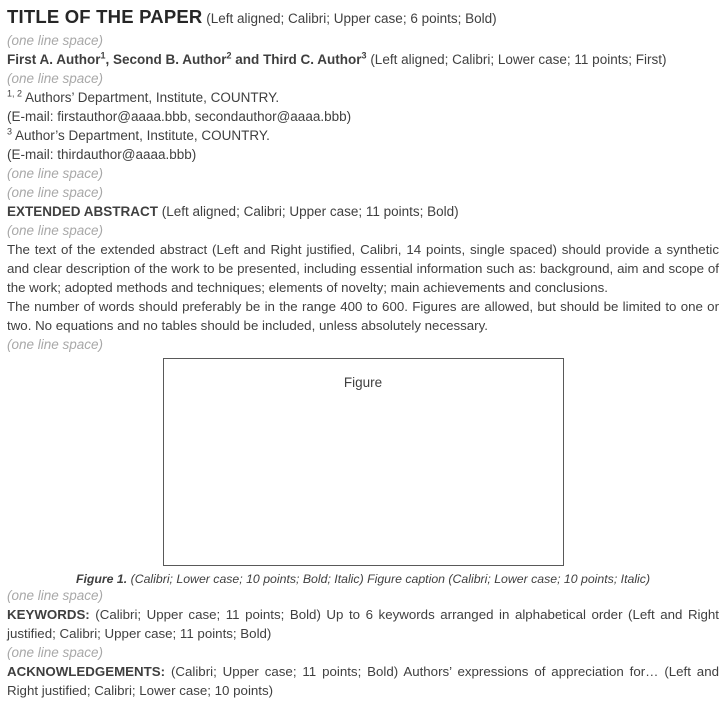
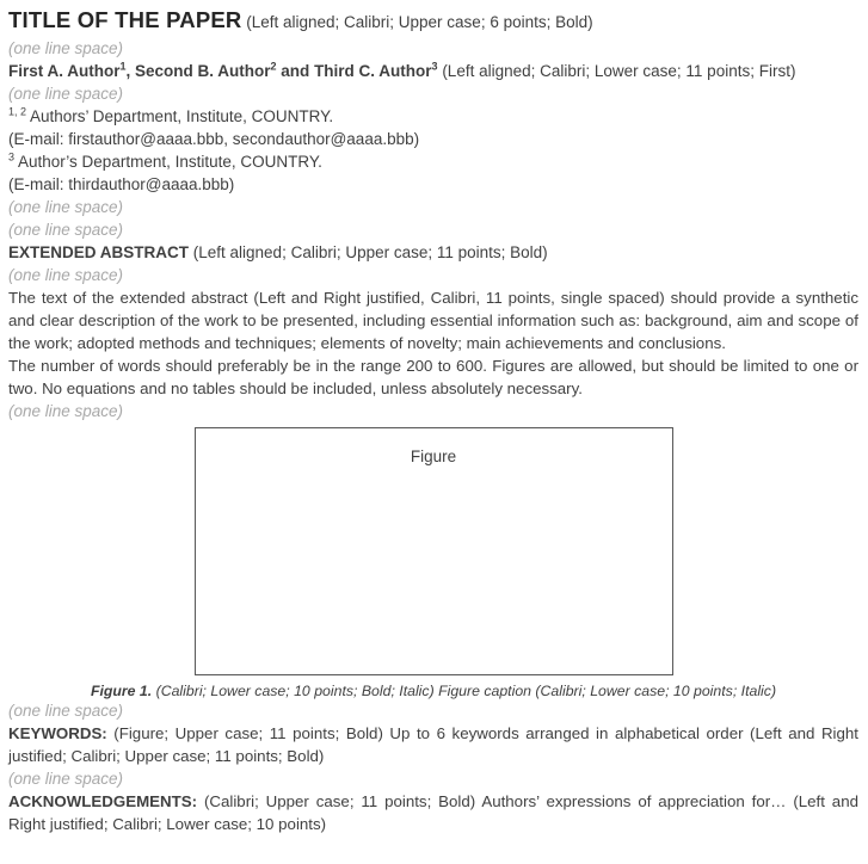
  TITLE OF THE PAPER (Left aligned; Calibri; Upper case; 6 points; Bold)
  (one line space)
  First A. Author1, Second B. Author2 and Third C. Author3 (Left aligned; Calibri; Lower case; 11 points; First)
  (one line space)
  1, 2 Authors’ Department, Institute, COUNTRY.
  (E-mail: firstauthor@aaaa.bbb, secondauthor@aaaa.bbb)
  3 Author’s Department, Institute, COUNTRY.
  (E-mail: thirdauthor@aaaa.bbb)
  (one line space)
  (one line space)
  EXTENDED ABSTRACT (Left aligned; Calibri; Upper case; 11 points; Bold)
  (one line space)
- The text of the extended abstract (Left and Right justified, Calibri, 14 points, single spaced) should provide a synthetic and clear description of the work to be presented, including essential information such as: background, aim and scope of the work; adopted methods and techniques; elements of novelty; main achievements and conclusions.
+ The text of the extended abstract (Left and Right justified, Calibri, 11 points, single spaced) should provide a synthetic and clear description of the work to be presented, including essential information such as: background, aim and scope of the work; adopted methods and techniques; elements of novelty; main achievements and conclusions.
- The number of words should preferably be in the range 400 to 600. Figures are allowed, but should be limited to one or two. No equations and no tables should be included, unless absolutely necessary.
+ The number of words should preferably be in the range 200 to 600. Figures are allowed, but should be limited to one or two. No equations and no tables should be included, unless absolutely necessary.
  (one line space)
  Figure
  Figure 1. (Calibri; Lower case; 10 points; Bold; Italic) Figure caption (Calibri; Lower case; 10 points; Italic)
  (one line space)
- KEYWORDS: (Calibri; Upper case; 11 points; Bold) Up to 6 keywords arranged in alphabetical order (Left and Right justified; Calibri; Upper case; 11 points; Bold)
+ KEYWORDS: (Figure; Upper case; 11 points; Bold) Up to 6 keywords arranged in alphabetical order (Left and Right justified; Calibri; Upper case; 11 points; Bold)
  (one line space)
  ACKNOWLEDGEMENTS: (Calibri; Upper case; 11 points; Bold) Authors’ expressions of appreciation for… (Left and Right justified; Calibri; Lower case; 10 points)
